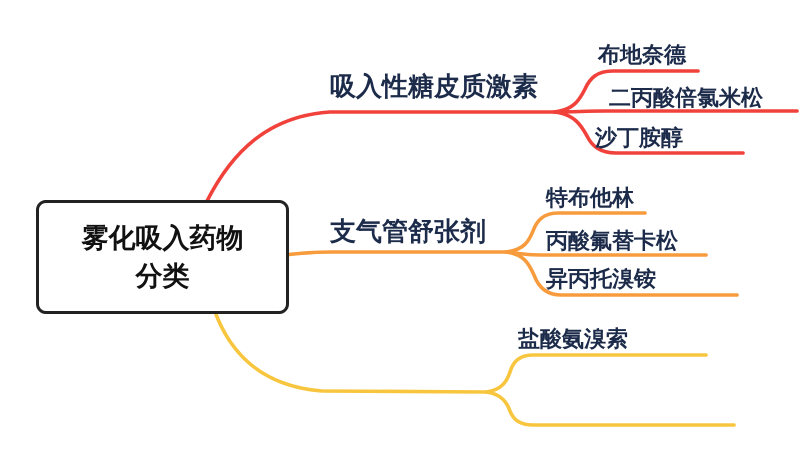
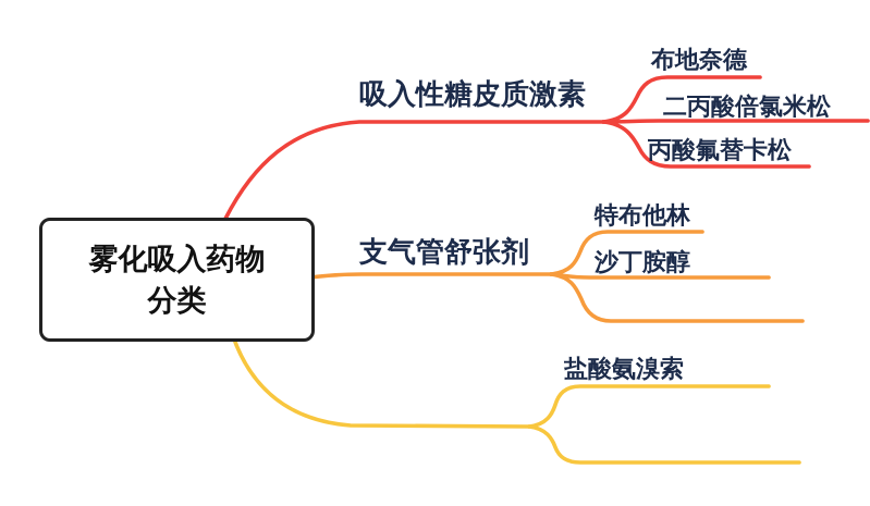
  雾化吸入药物
  分类
  吸入性糖皮质激素
  支气管舒张剂
  布地奈德
  二丙酸倍氯米松
- 沙丁胺醇
+ 丙酸氟替卡松
  特布他林
- 丙酸氟替卡松
+ 沙丁胺醇
- 异丙托溴铵
  盐酸氨溴索
